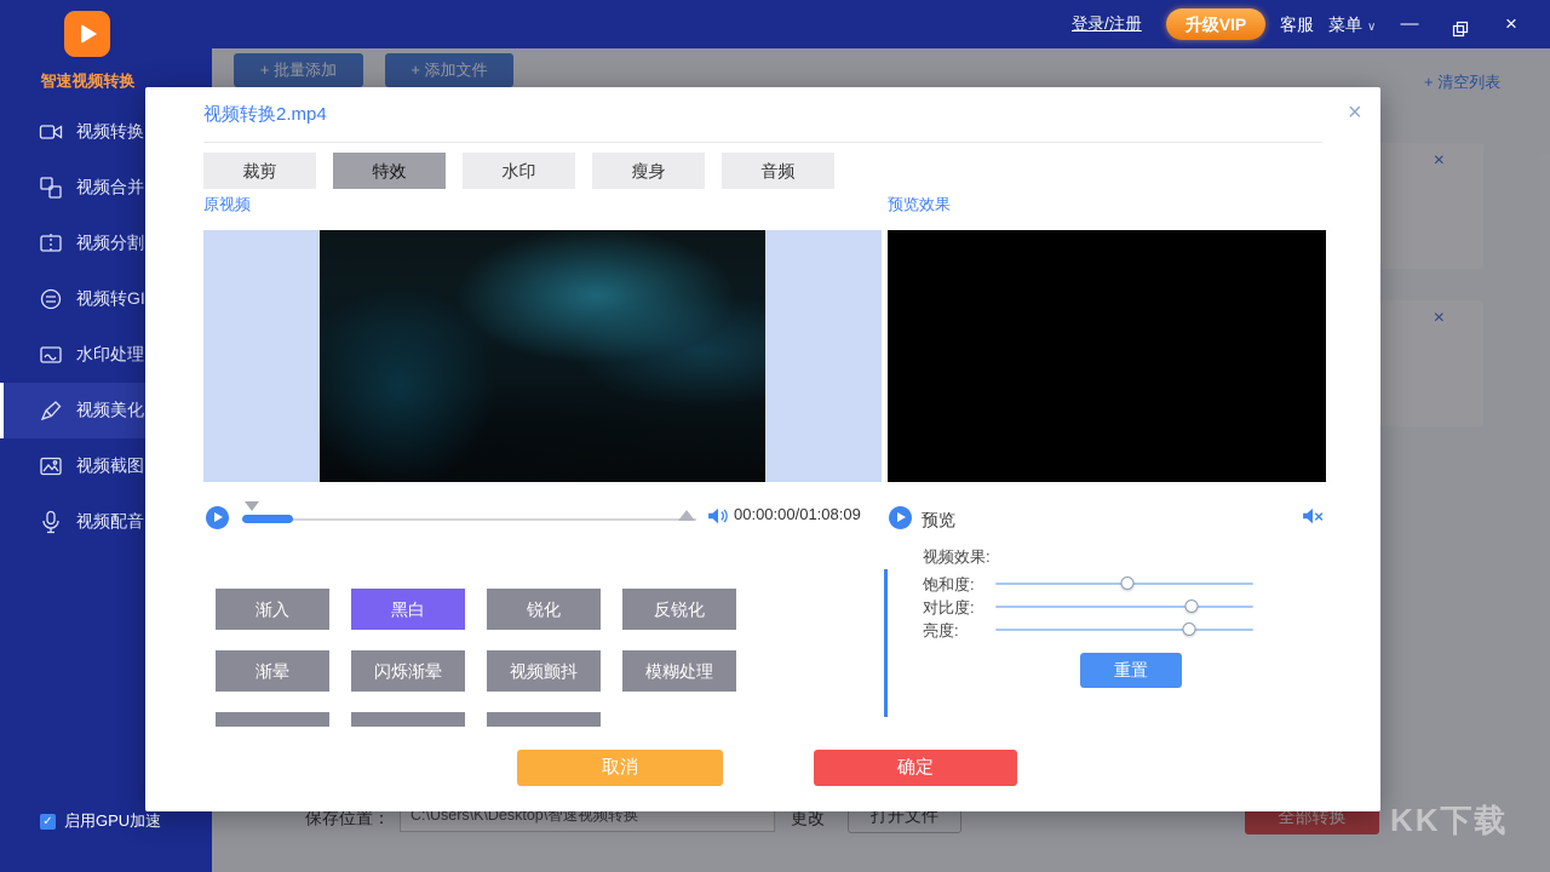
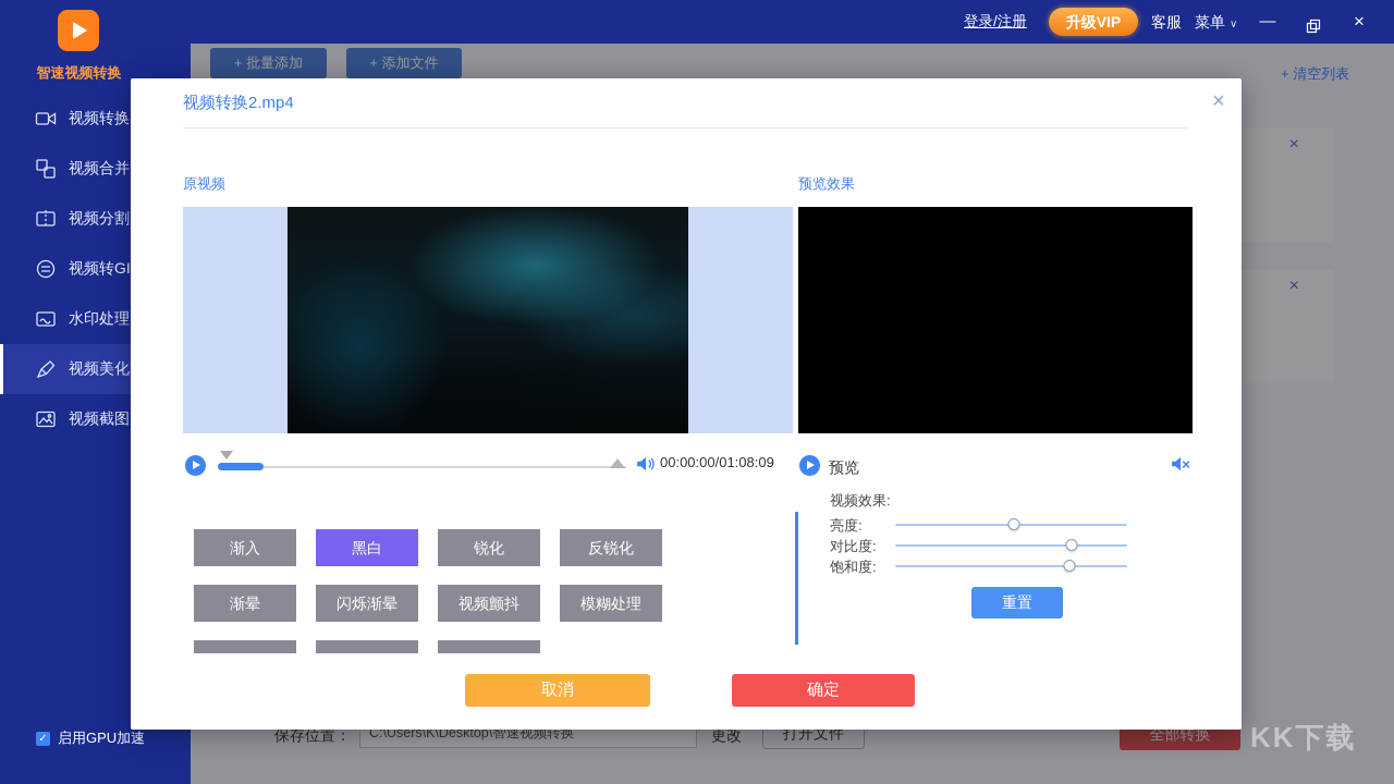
  登录/注册
  升级VIP
  客服
  菜单 ∨
  —
  ×
  智速视频转换
  视频转换
  视频合并
  视频分割
  视频转GI
  水印处理
  视频美化
  视频截图
- 视频配音
  ✓
  启用GPU加速
  + 批量添加
  + 添加文件
  + 清空列表
  ×
  ×
  保存位置：
  C:\Users\K\Desktop\智速视频转换
  更改
  打开文件
  全部转换
  KK下载
  视频转换2.mp4
  ×
- 裁剪
- 特效
- 水印
- 瘦身
- 音频
  原视频
  预览效果
  00:00:00/01:08:09
  预览
  渐入
  黑白
  锐化
  反锐化
  渐晕
  闪烁渐晕
  视频颤抖
  模糊处理
  视频效果:
- 饱和度:
+ 亮度:
  对比度:
- 亮度:
+ 饱和度:
  重置
  取消
  确定
